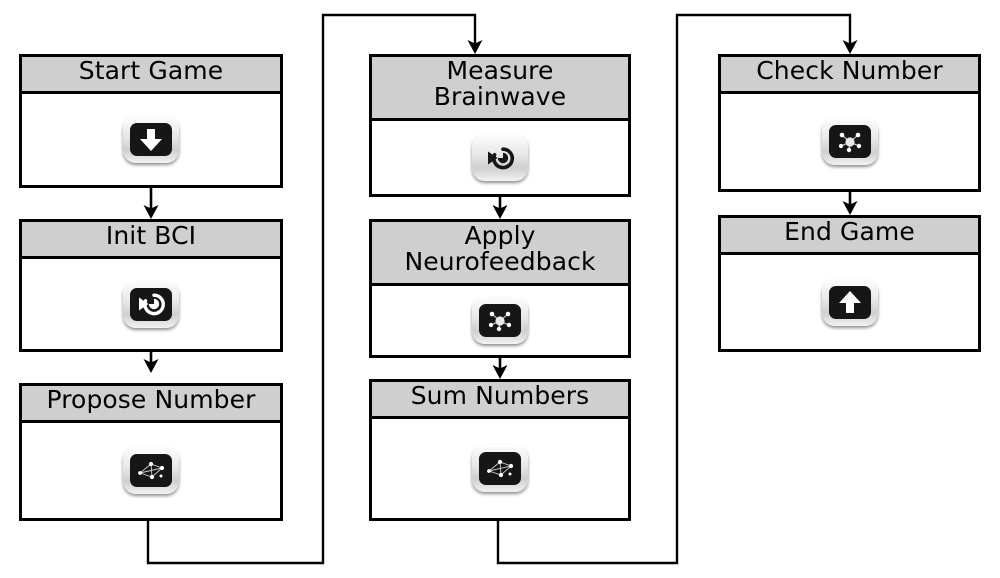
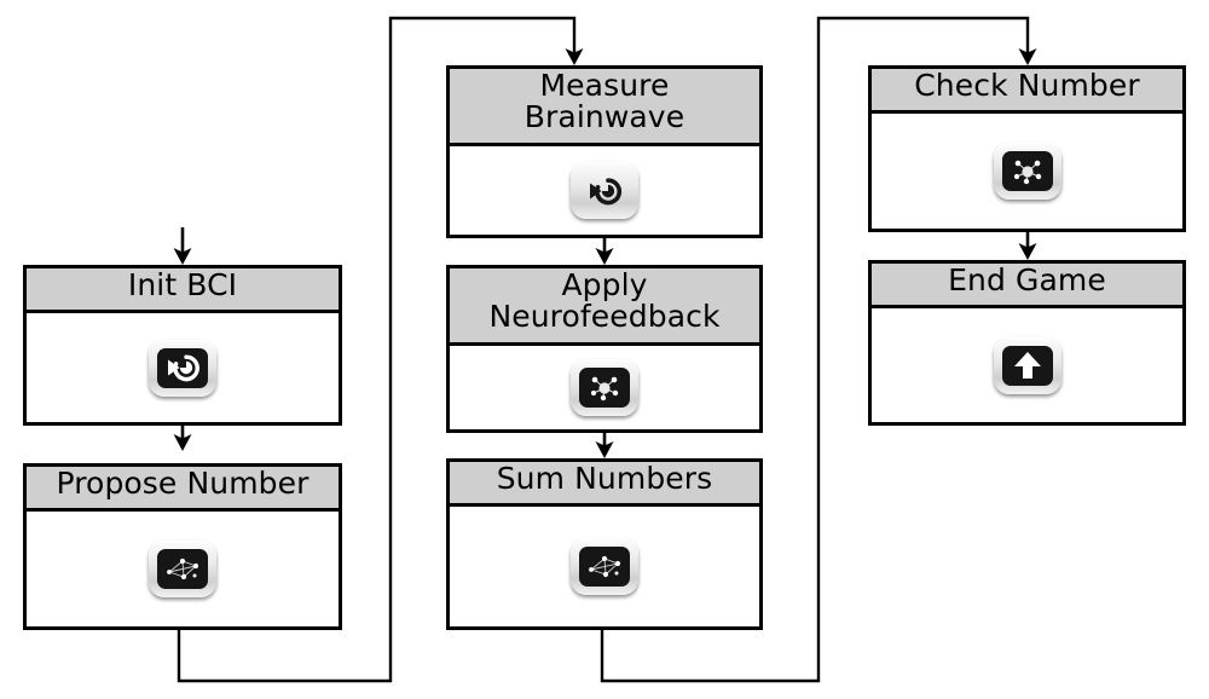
- Start Game
  Init BCI
  Propose Number
  Measure
  Brainwave
  Apply
  Neurofeedback
  Sum Numbers
  Check Number
  End Game
